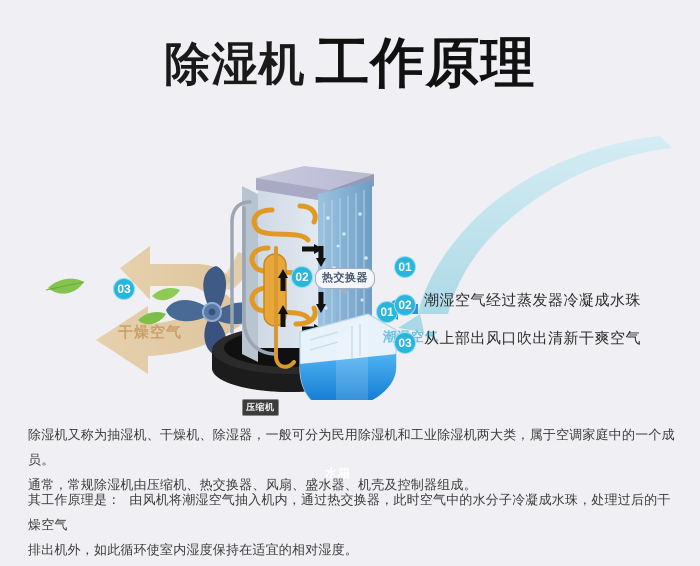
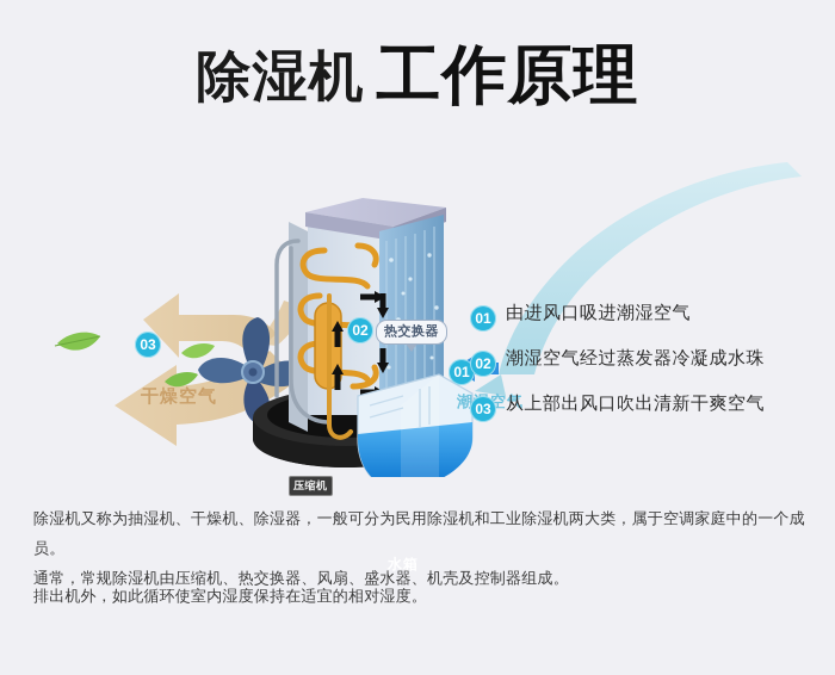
  除湿机 工作原理
  03
  02
  01
  干燥空气
  潮空气
  热交换器
  压缩机
  水箱
  01
+ 由进风口吸进潮湿空气
  02
  潮湿空气经过蒸发器冷凝成水珠
  03
  从上部出风口吹出清新干爽空气
  除湿机又称为抽湿机、干燥机、除湿器，一般可分为民用除湿机和工业除湿机两大类，属于空调家庭中的一个成员。
  通常，常规除湿机由压缩机、热交换器、风扇、盛水器、机壳及控制器组成。
- 其工作原理是： 由风机将潮湿空气抽入机内，通过热交换器，此时空气中的水分子冷凝成水珠，处理过后的干燥空气
  排出机外，如此循环使室内湿度保持在适宜的相对湿度。
